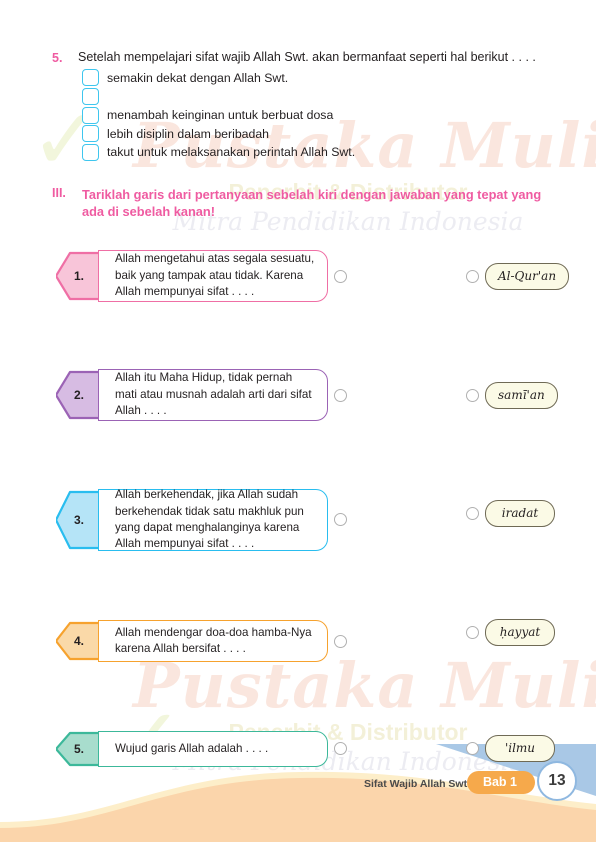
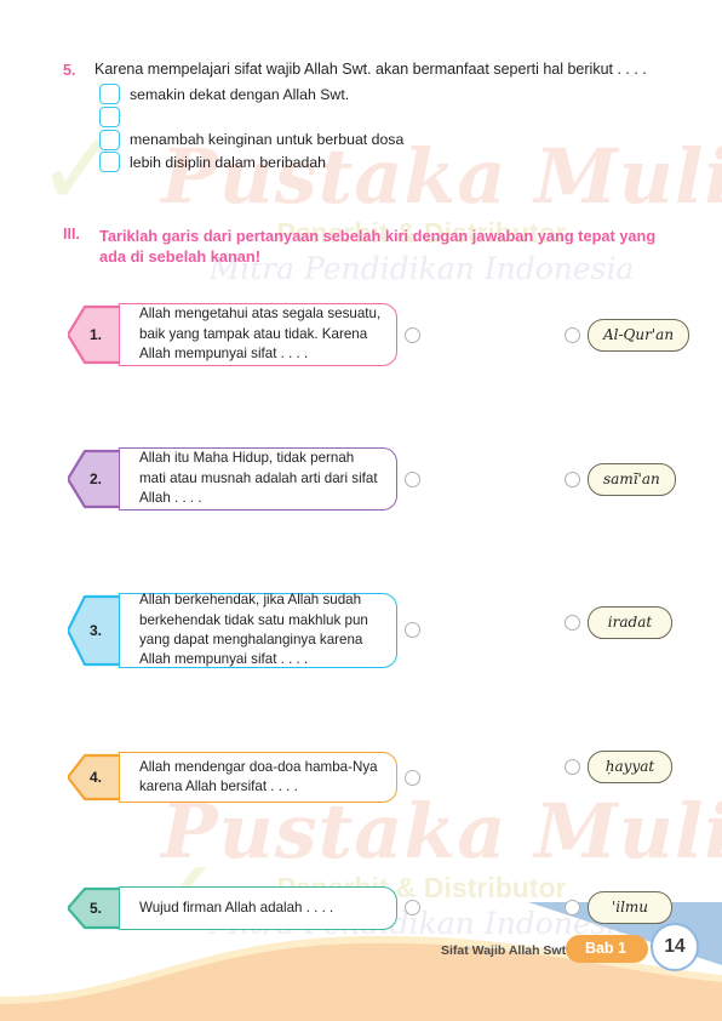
  ✓
  Pustaka Muli
  Penerbit & Distributor
  Mitra Pendidikan Indonesia
  Pustaka Muli
  5.
- Setelah mempelajari sifat wajib Allah Swt. akan bermanfaat seperti hal berikut . . . .
+ Karena mempelajari sifat wajib Allah Swt. akan bermanfaat seperti hal berikut . . . .
  semakin dekat dengan Allah Swt.
  menambah keinginan untuk berbuat dosa
  lebih disiplin dalam beribadah
- takut untuk melaksanakan perintah Allah Swt.
  III.
  Tariklah garis dari pertanyaan sebelah kiri dengan jawaban yang tepat yang ada di sebelah kanan!
  1.
  Allah mengetahui atas segala sesuatu, baik yang tampak atau tidak. Karena Allah mempunyai sifat . . . .
  Al-Qur'an
  2.
  Allah itu Maha Hidup, tidak pernah mati atau musnah adalah arti dari sifat Allah . . . .
  samī'an
  3.
  Allah berkehendak, jika Allah sudah berkehendak tidak satu makhluk pun yang dapat menghalanginya karena Allah mempunyai sifat . . . .
  iradat
  4.
  Allah mendengar doa-doa hamba-Nya karena Allah bersifat . . . .
  ḥayyat
  5.
- Wujud garis Allah adalah . . . .
+ Wujud firman Allah adalah . . . .
  'ilmu
  Sifat Wajib Allah Swt
  Bab 1
- 13
+ 14
